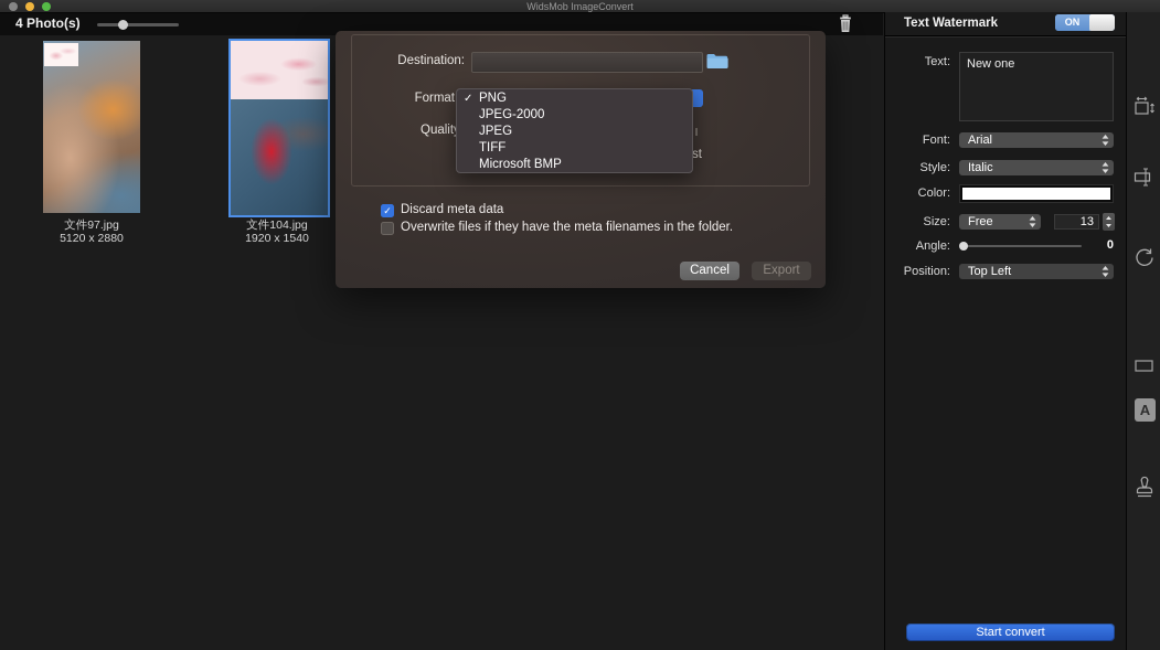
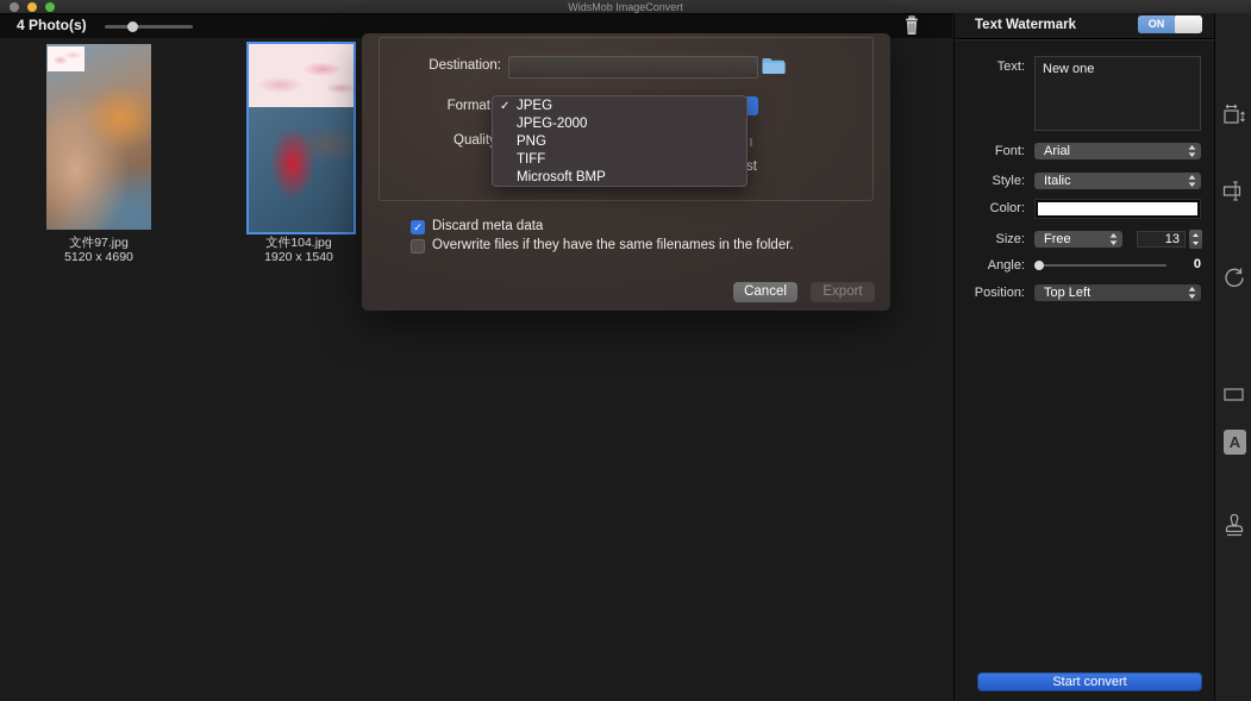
  WidsMob ImageConvert
  4 Photo(s)
  文件97.jpg
- 5120 x 2880
+ 5120 x 4690
  文件104.jpg
  1920 x 1540
  Destination:
  Format
  Qualit
  st
  ✓
  Discard meta data
- Overwrite files if they have the meta filenames in the folder.
+ Overwrite files if they have the same filenames in the folder.
  Cancel
  Export
  ✓
- PNG
+ JPEG
  JPEG-2000
- JPEG
+ PNG
  TIFF
  Microsoft BMP
  Text Watermark
  ON
  Text:
  New one
  Font:
  Arial
  Style:
  Italic
  Color:
  Size:
  Free
  13
  Angle:
  0
  Position:
  Top Left
  Start convert
  A
